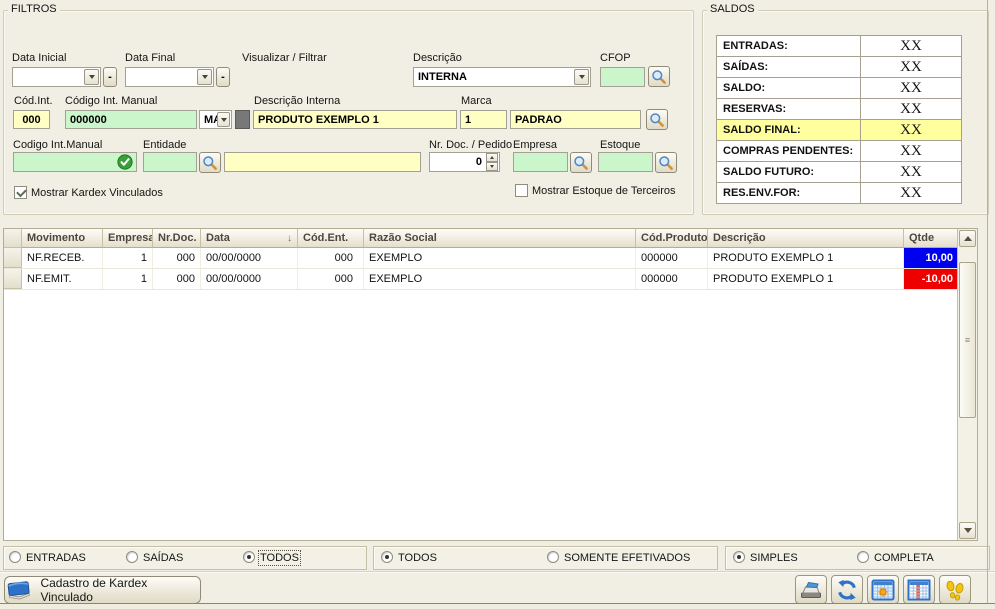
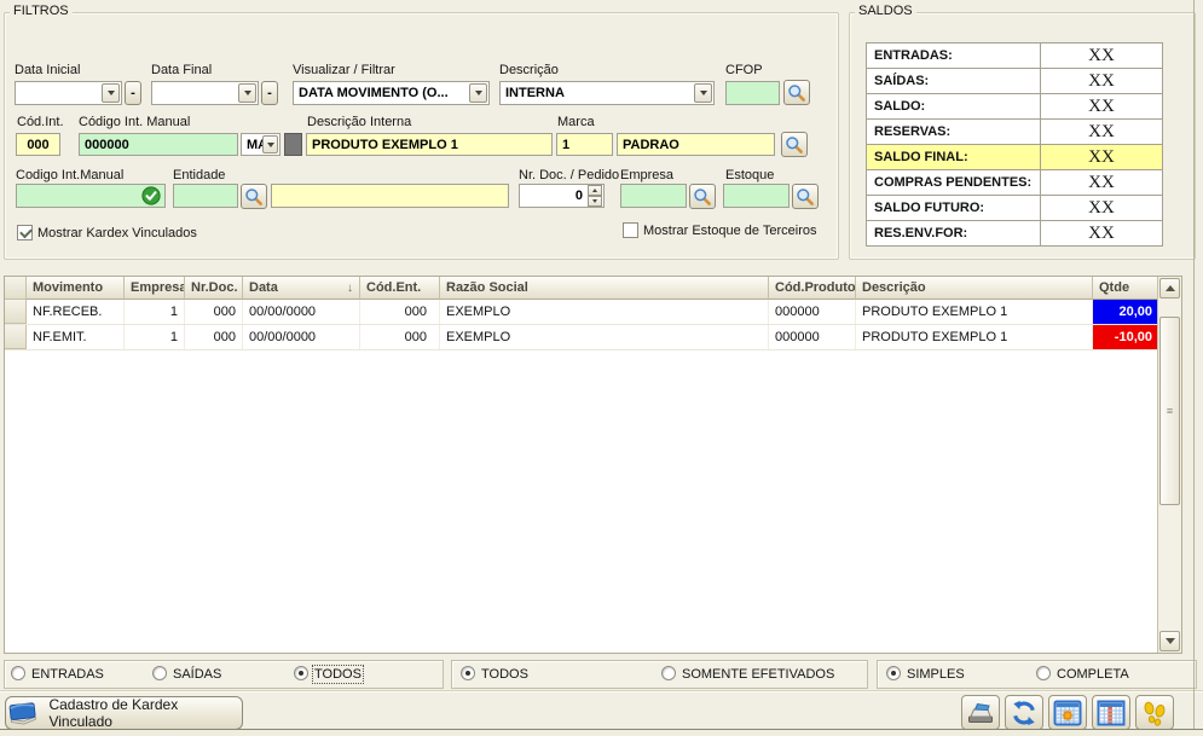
  FILTROS
  Data Inicial
  -
  Data Final
  -
  Visualizar / Filtrar
+ DATA MOVIMENTO (O...
  Descrição
  INTERNA
  CFOP
  Cód.Int.
  000
  Código Int. Manual
  000000
  Descrição Interna
  PRODUTO EXEMPLO 1
  Marca
  1
  PADRAO
  Codigo Int.Manual
  Entidade
  Nr. Doc. / Pedido
  0
  Empresa
  Estoque
  Mostrar Kardex Vinculados
  Mostrar Estoque de Terceiros
  SALDOS
  ENTRADAS:
  XX
  SAÍDAS:
  XX
  SALDO:
  XX
  RESERVAS:
  XX
  SALDO FINAL:
  XX
  COMPRAS PENDENTES:
  XX
  SALDO FUTURO:
  XX
  RES.ENV.FOR:
  XX
  Movimento
  Empresa
  Nr.Doc.
  Data
  ↓
  Cód.Ent.
  Razão Social
  Cód.Produto
  Descrição
  Qtde
  NF.RECEB.
  1
  000
  00/00/0000
  000
  EXEMPLO
  000000
  PRODUTO EXEMPLO 1
- 10,00
+ 20,00
  NF.EMIT.
  1
  000
  00/00/0000
  000
  EXEMPLO
  000000
  PRODUTO EXEMPLO 1
  -10,00
  ≡
  ENTRADAS
  SAÍDAS
  TODOS
  TODOS
  SOMENTE EFETIVADOS
  SIMPLES
  COMPLETA
  Cadastro de Kardex Vinculado
